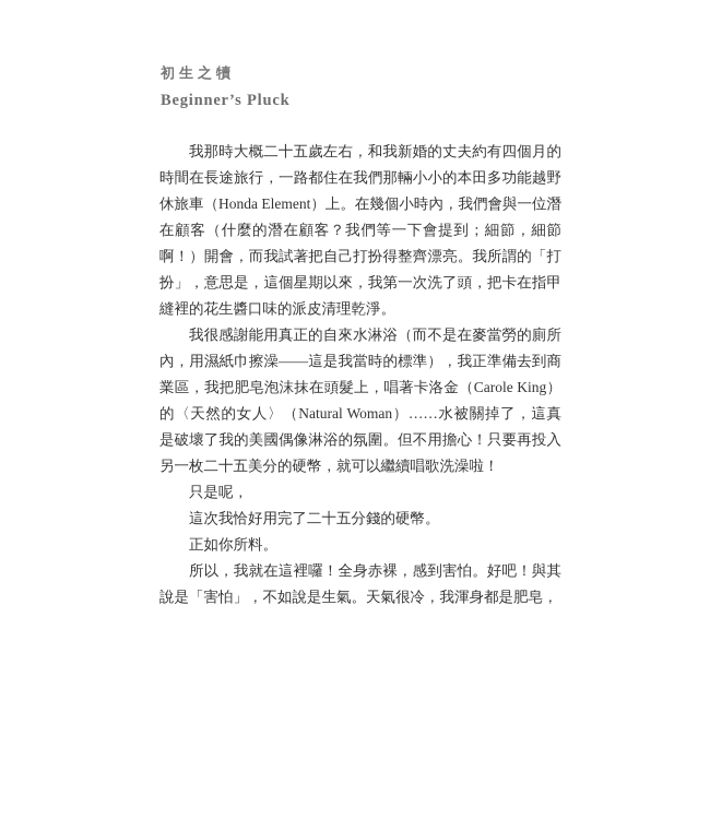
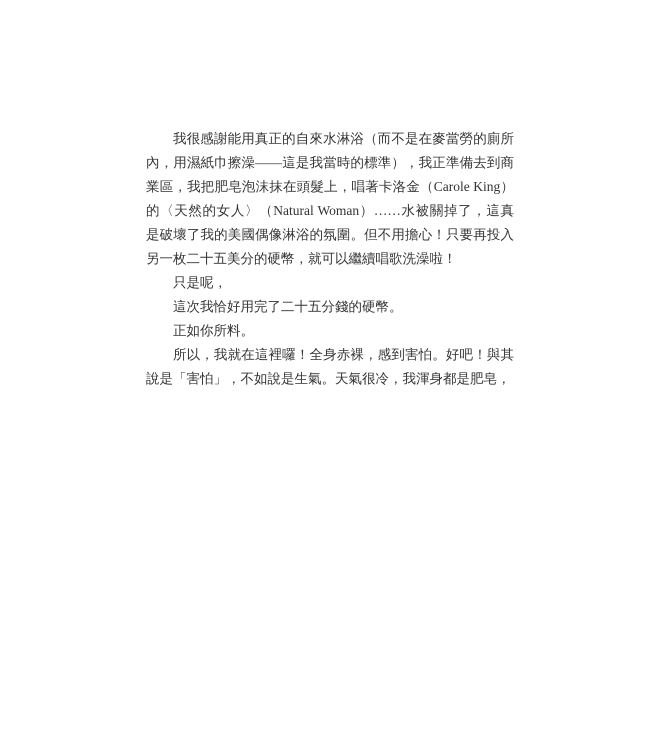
- 初生之犢
- Beginner’s Pluck
- 我那時大概二十五歲左右，和我新婚的丈夫約有四個月的時間在長途旅行，一路都住在我們那輛小小的本田多功能越野休旅車（Honda Element）上。在幾個小時內，我們會與一位潛在顧客（什麼的潛在顧客？我們等一下會提到；細節，細節啊！）開會，而我試著把自己打扮得整齊漂亮。我所謂的「打扮」，意思是，這個星期以來，我第一次洗了頭，把卡在指甲縫裡的花生醬口味的派皮清理乾淨。
  我很感謝能用真正的自來水淋浴（而不是在麥當勞的廁所內，用濕紙巾擦澡——這是我當時的標準），我正準備去到商業區，我把肥皂泡沫抹在頭髮上，唱著卡洛金（Carole King）的〈天然的女人〉（Natural Woman）……水被關掉了，這真是破壞了我的美國偶像淋浴的氛圍。但不用擔心！只要再投入另一枚二十五美分的硬幣，就可以繼續唱歌洗澡啦！
  只是呢，
  這次我恰好用完了二十五分錢的硬幣。
  正如你所料。
  所以，我就在這裡囉！全身赤裸，感到害怕。好吧！與其說是「害怕」，不如說是生氣。天氣很冷，我渾身都是肥皂，
